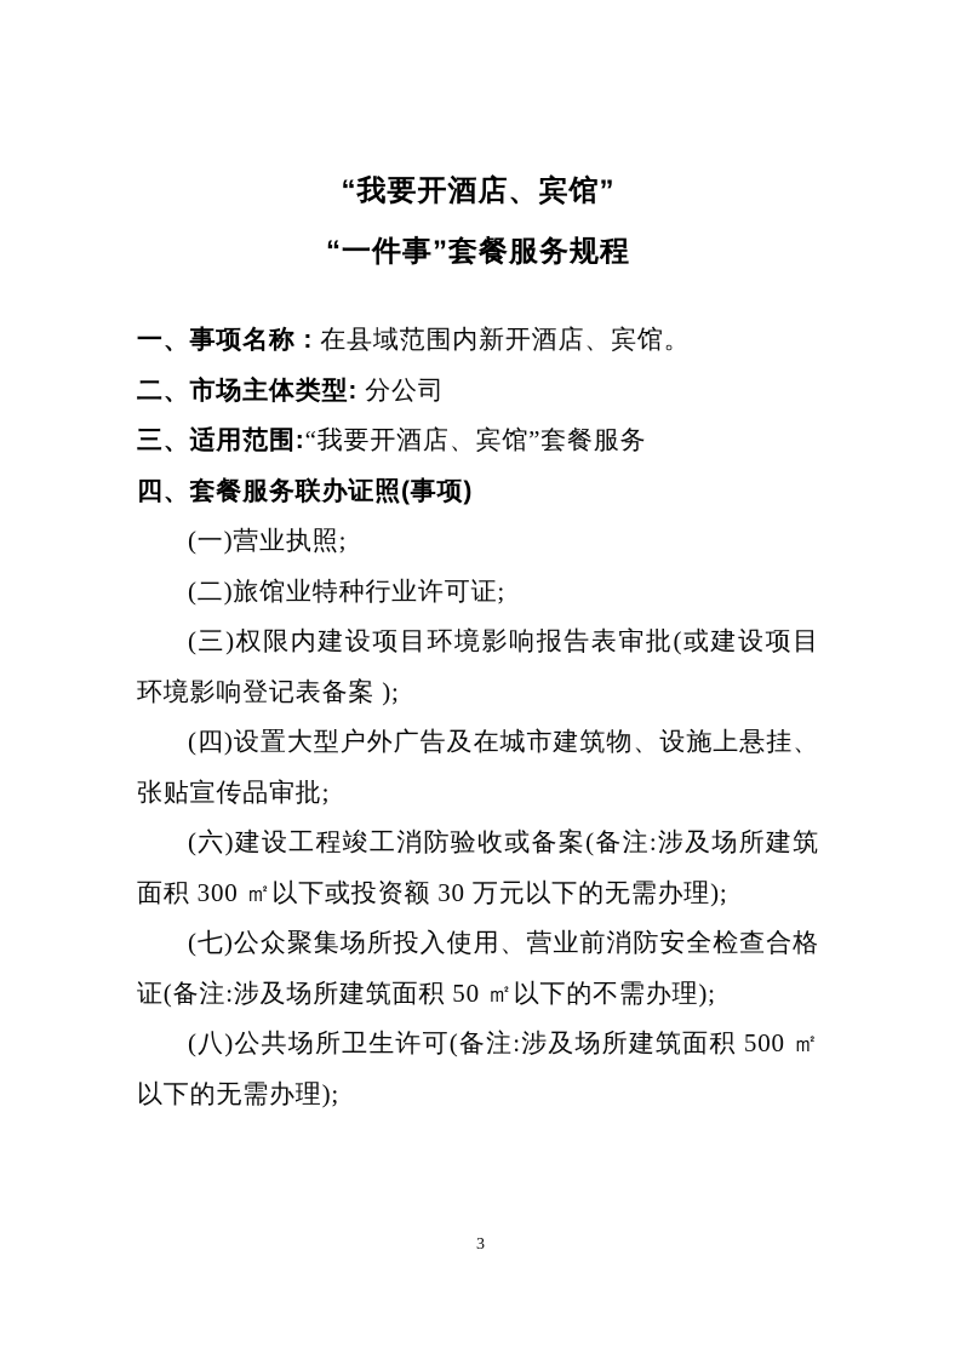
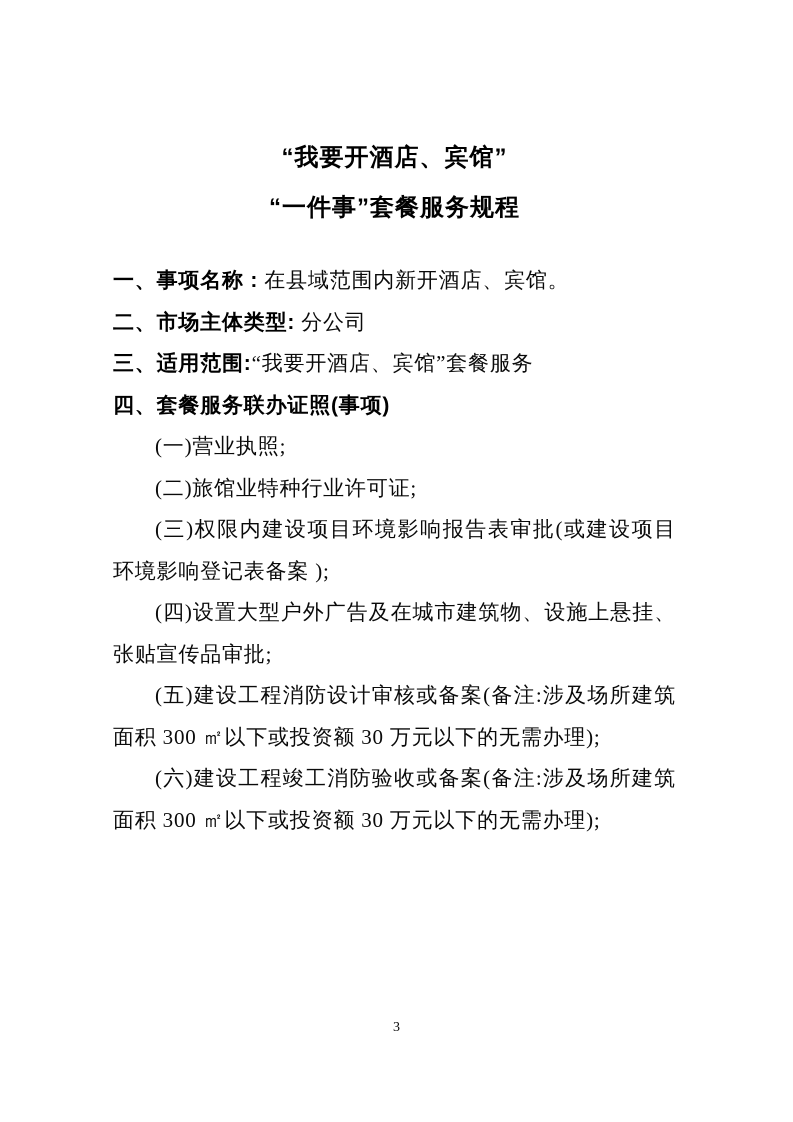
  “我要开酒店、宾馆”
  “一件事”套餐服务规程
  一、事项名称 : 在县域范围内新开酒店、宾馆。
  二、市场主体类型: 分公司
  三、适用范围:“我要开酒店、宾馆”套餐服务
  四、套餐服务联办证照(事项)
  (一)营业执照;
  (二)旅馆业特种行业许可证;
  (三)权限内建设项目环境影响报告表审批(或建设项目环境影响登记表备案 );
  (四)设置大型户外广告及在城市建筑物、设施上悬挂、张贴宣传品审批;
+ (五)建设工程消防设计审核或备案(备注:涉及场所建筑面积 300 ㎡以下或投资额 30 万元以下的无需办理);
  (六)建设工程竣工消防验收或备案(备注:涉及场所建筑面积 300 ㎡以下或投资额 30 万元以下的无需办理);
- (七)公众聚集场所投入使用、营业前消防安全检查合格证(备注:涉及场所建筑面积 50 ㎡以下的不需办理);
- (八)公共场所卫生许可(备注:涉及场所建筑面积 500 ㎡以下的无需办理);
  3
